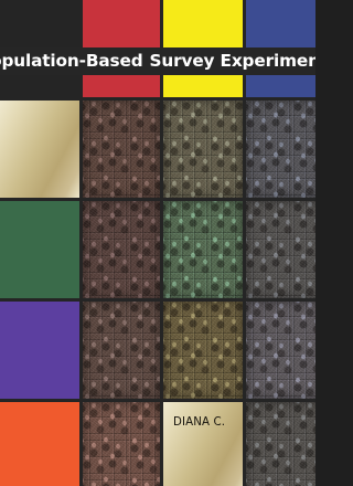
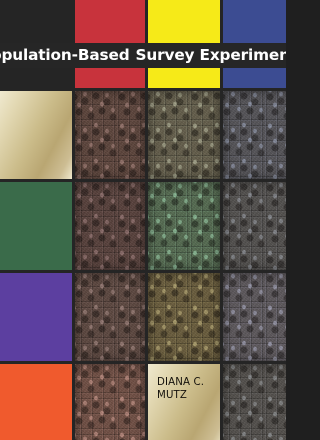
  DIANA C.
+ MUTZ
  pulation-Based Survey Experimen
